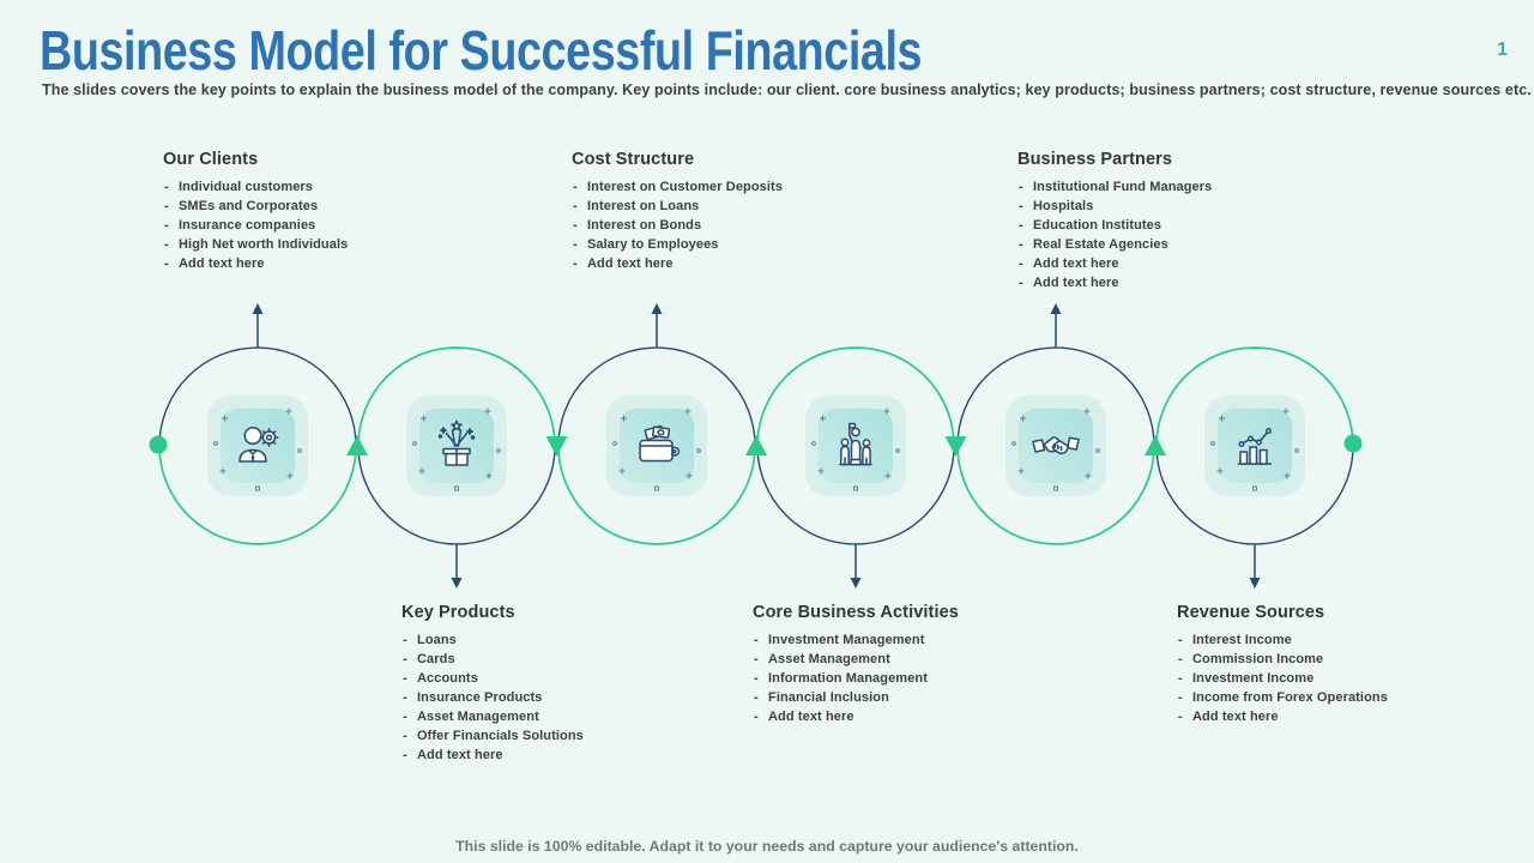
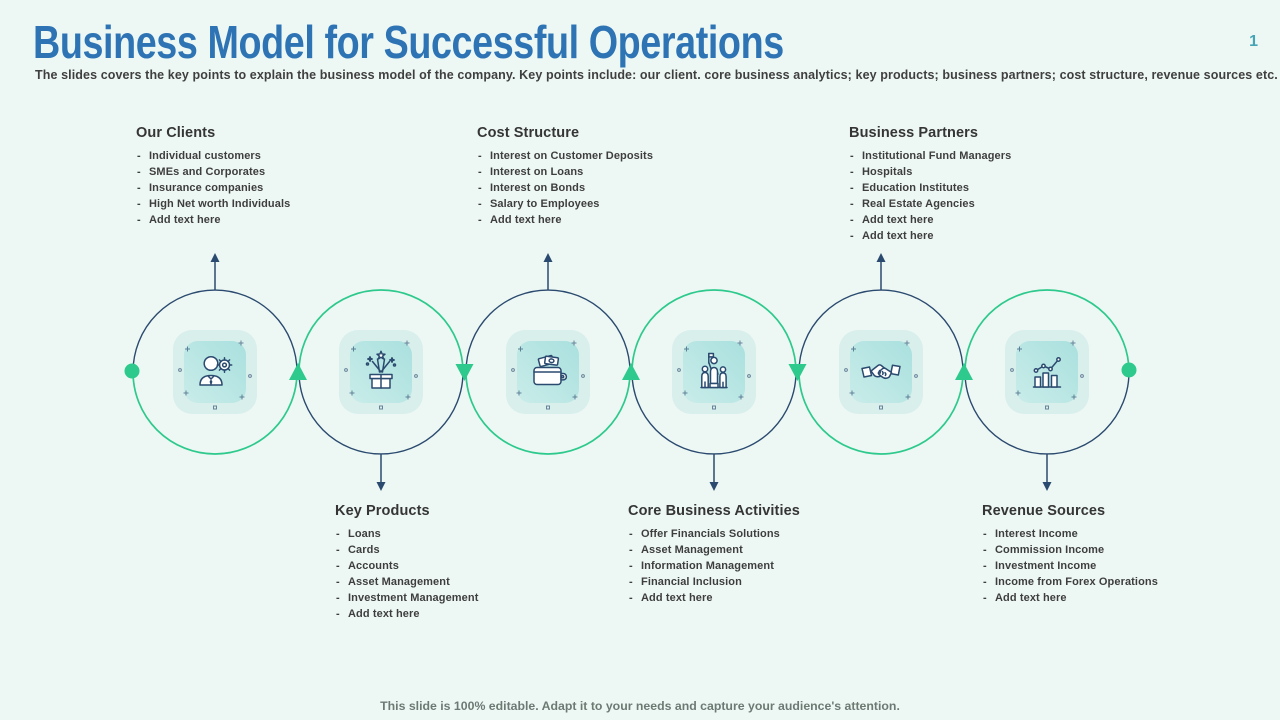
- Business Model for Successful Financials
+ Business Model for Successful Operations
  The slides covers the key points to explain the business model of the company. Key points include: our client. core business analytics; key products; business partners; cost structure, revenu
  1
  Our Clients
  Individual customers
  SMEs and Corporates
  Insurance companies
  High Net worth Individuals
  Add text here
  Cost Structure
  Interest on Customer Deposits
  Interest on Loans
  Interest on Bonds
  Salary to Employees
  Add text here
  Business Partners
  Institutional Fund Managers
  Hospitals
  Education Institutes
  Real Estate Agencies
  Add text here
  Add text here
  Key Products
  Loans
  Cards
  Accounts
- Insurance Products
  Asset Management
- Offer Financials Solutions
+ Investment Management
  Add text here
  Core Business Activities
- Investment Management
+ Offer Financials Solutions
  Asset Management
  Information Management
  Financial Inclusion
  Add text here
  Revenue Sources
  Interest Income
  Commission Income
  Investment Income
  Income from Forex Operations
  Add text here
  This slide is 100% editable. Adapt it to your needs and capture your audience's attention.
